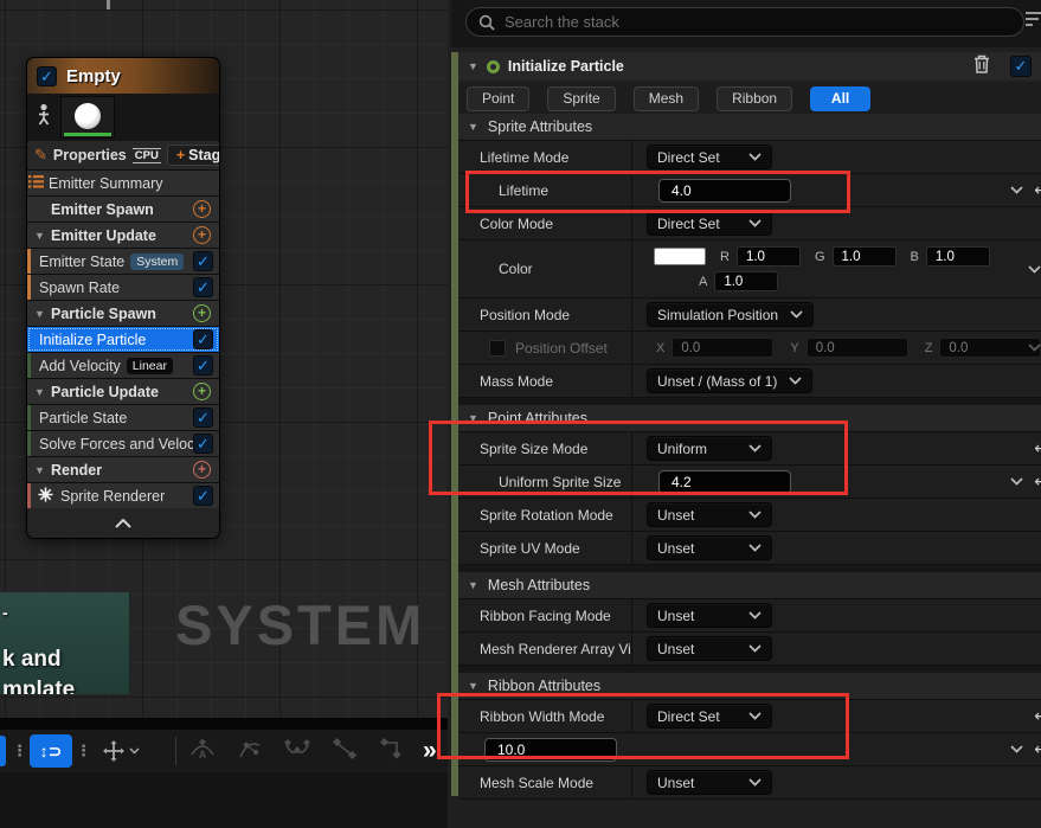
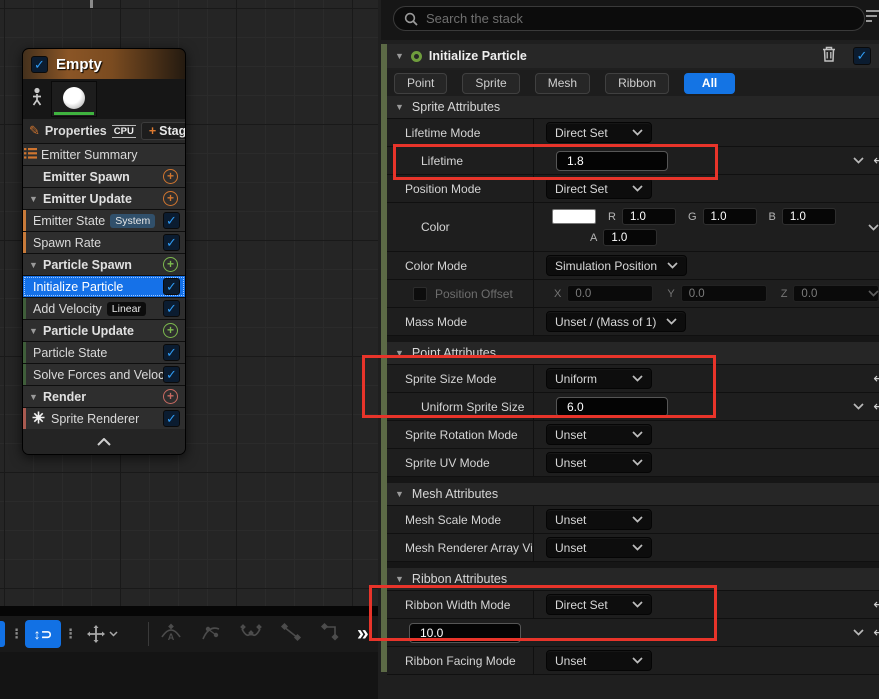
- SYSTEM
- -
- k and
- mplate
  ✓
  Empty
  ✎
  Properties
  CPU
  +
  Stag
  Emitter Summary
  Emitter Spawn
  +
  ▼
  Emitter Update
  +
  Emitter State
  System
  ✓
  Spawn Rate
  ✓
  ▼
  Particle Spawn
  +
  Initialize Particle
  ✓
  Add Velocity
  Linear
  ✓
  ▼
  Particle Update
  +
  Particle State
  ✓
  Solve Forces and Veloc
  ✓
  ▼
  Render
  +
  Sprite Renderer
  ✓
  ⋮
  ↕⊃
  ⋮
  A
  »
  Search the stack
  ▼
  Initialize Particle
  ✓
  Point
  Sprite
  Mesh
  Ribbon
  All
  ▼
  Sprite Attributes
  Lifetime Mode
  Direct Set
  Lifetime
- 4.0
+ 1.8
- Color Mode
+ Position Mode
  Direct Set
  Color
  R
  1.0
  G
  1.0
  B
  1.0
  A
  1.0
- Position Mode
+ Color Mode
  Simulation Position
  Position Offset
  X
  0.0
  Y
  0.0
  Z
  0.0
  Mass Mode
  Unset / (Mass of 1)
  ▼
  Point Attributes
  Sprite Size Mode
  Uniform
  Uniform Sprite Size
- 4.2
+ 6.0
  Sprite Rotation Mode
  Unset
  Sprite UV Mode
  Unset
  ▼
  Mesh Attributes
- Ribbon Facing Mode
+ Mesh Scale Mode
  Unset
  Mesh Renderer Array Vi
  Unset
  ▼
  Ribbon Attributes
  Ribbon Width Mode
  Direct Set
  10.0
- Mesh Scale Mode
+ Ribbon Facing Mode
  Unset
